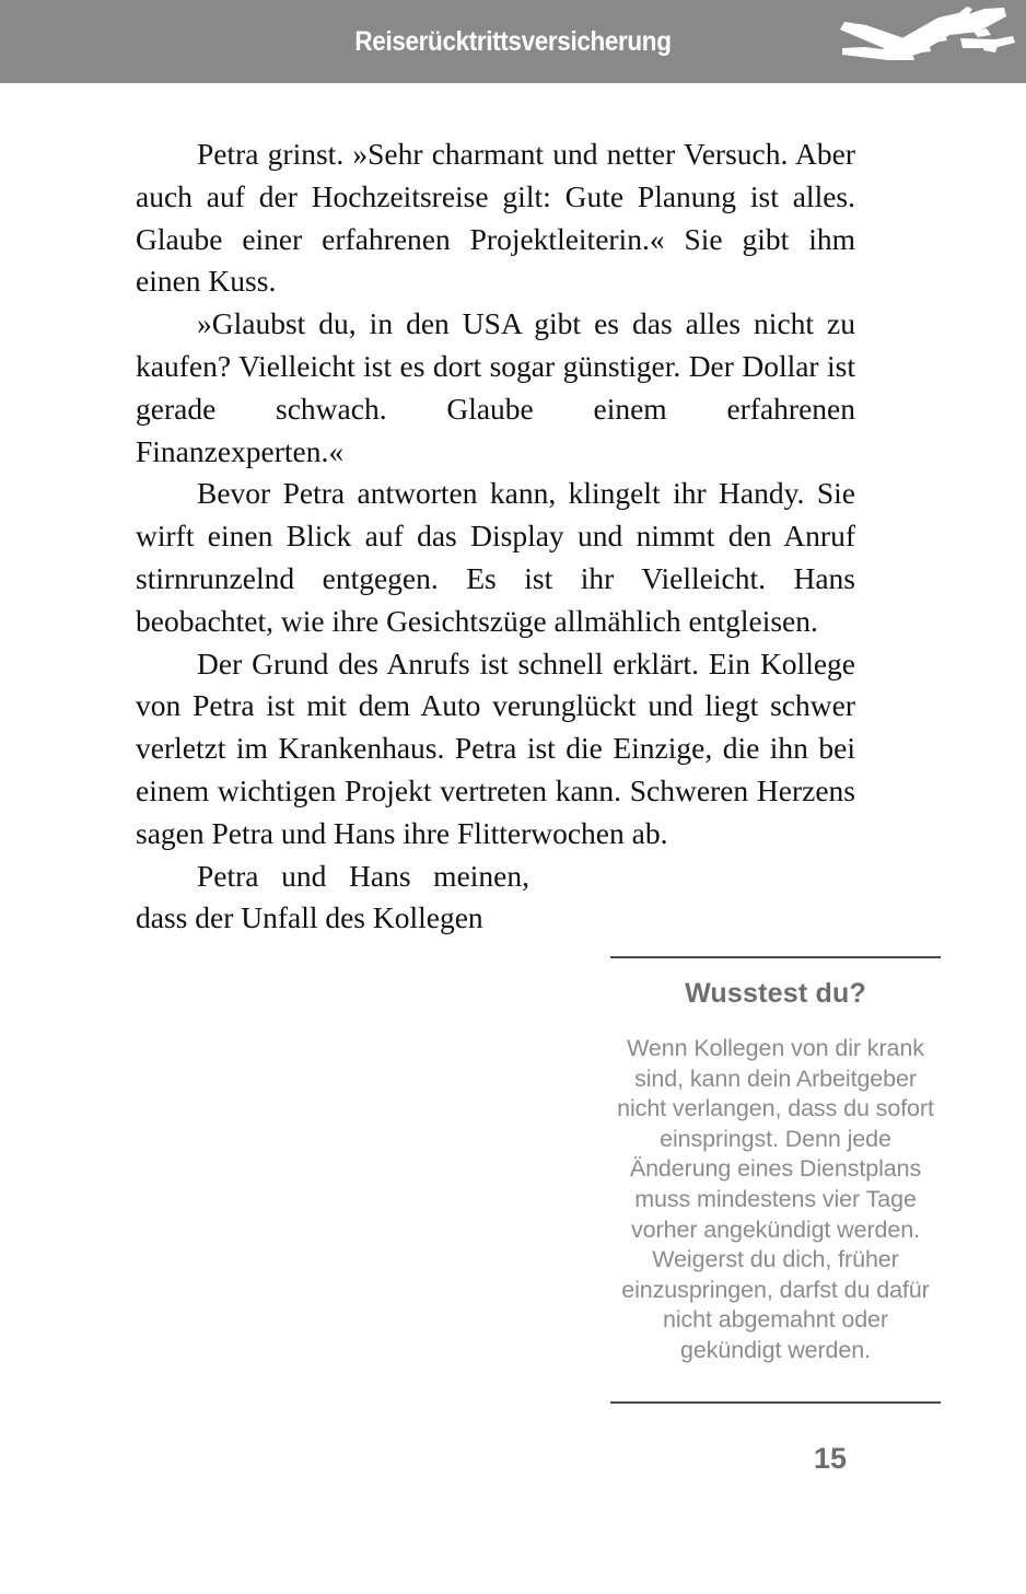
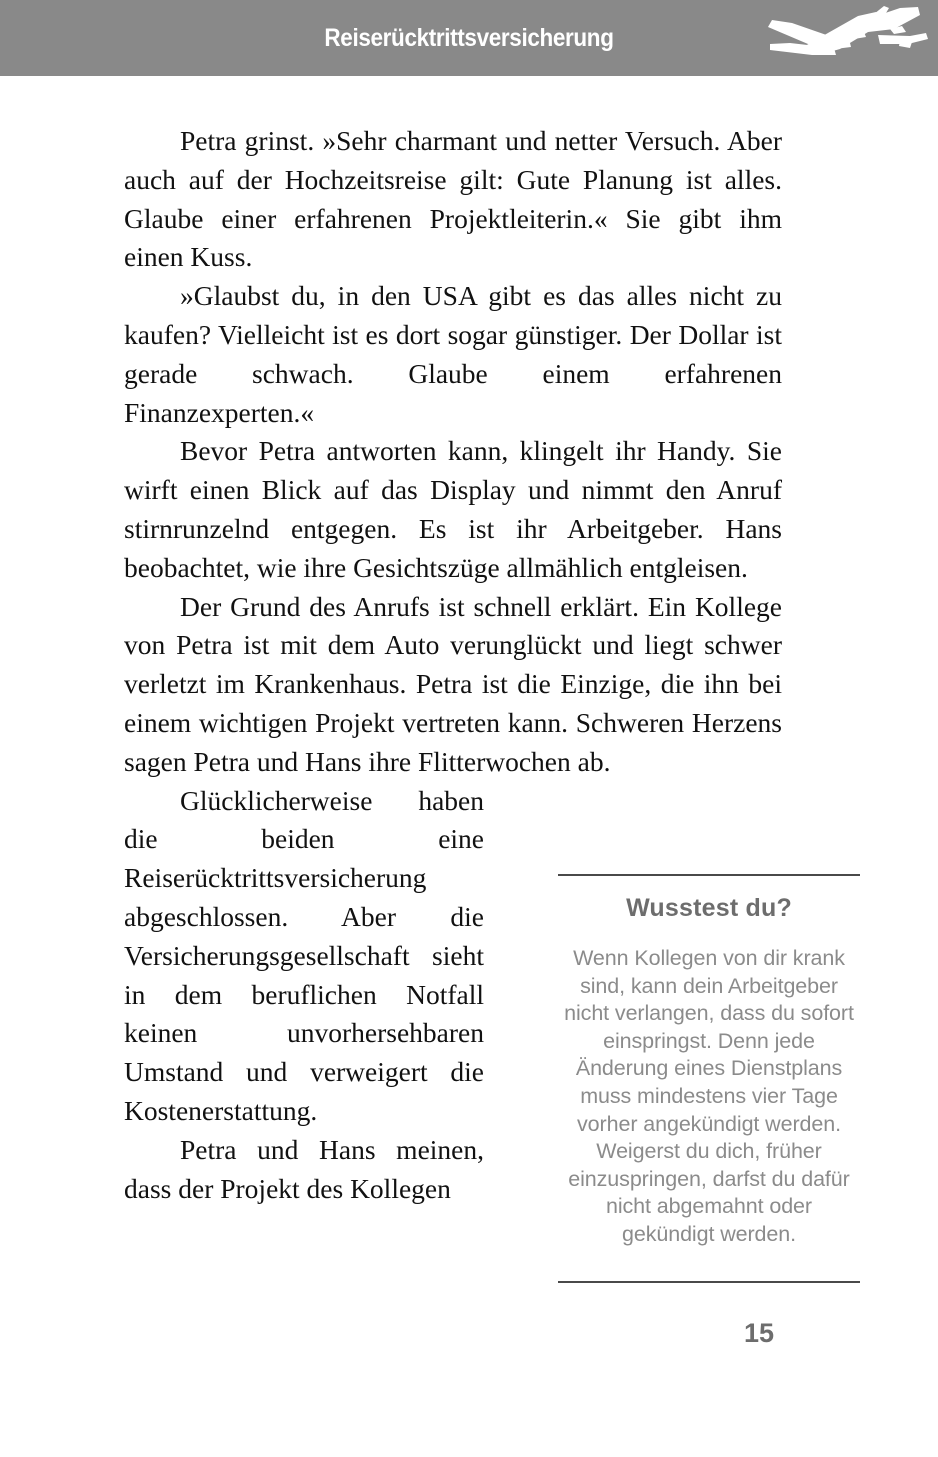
  Reiserücktrittsversicherung
  Petra grinst. »Sehr charmant und netter Versuch. Aber auch auf der Hochzeitsreise gilt: Gute Planung ist alles. Glaube einer erfahrenen Projektleiterin.« Sie gibt ihm einen Kuss.
  »Glaubst du, in den USA gibt es das alles nicht zu kaufen? Vielleicht ist es dort sogar günstiger. Der Dollar ist gerade schwach. Glaube einem erfahrenen Finanzexperten.«
- Bevor Petra antworten kann, klingelt ihr Handy. Sie wirft einen Blick auf das Display und nimmt den Anruf stirnrunzelnd entgegen. Es ist ihr Vielleicht. Hans beobachtet, wie ihre Gesichtszüge allmählich entgleisen.
+ Bevor Petra antworten kann, klingelt ihr Handy. Sie wirft einen Blick auf das Display und nimmt den Anruf stirnrunzelnd entgegen. Es ist ihr Arbeitgeber. Hans beobachtet, wie ihre Gesichtszüge allmählich entgleisen.
  Der Grund des Anrufs ist schnell erklärt. Ein Kollege von Petra ist mit dem Auto verunglückt und liegt schwer verletzt im Krankenhaus. Petra ist die Einzige, die ihn bei einem wichtigen Projekt vertreten kann. Schweren Herzens sagen Petra und Hans ihre Flitterwochen ab.
+ Glücklicherweise haben die beiden eine Reiserücktrittsversicherung abgeschlossen. Aber die Versicherungsgesellschaft sieht in dem beruflichen Notfall keinen unvorhersehbaren Umstand und verweigert die Kostenerstattung.
- Petra und Hans meinen, dass der Unfall des Kollegen
+ Petra und Hans meinen, dass der Projekt des Kollegen
  Wusstest du?
  Wenn Kollegen von dir krank sind, kann dein Arbeitgeber nicht verlangen, dass du sofort einspringst. Denn jede Änderung eines Dienstplans muss mindestens vier Tage vorher angekündigt werden. Weigerst du dich, früher einzuspringen, darfst du dafür nicht abgemahnt oder gekündigt werden.
  15
